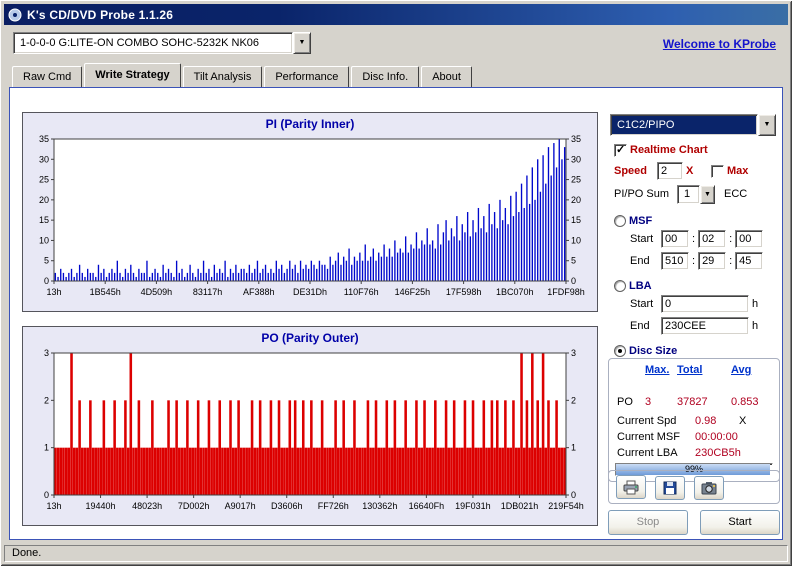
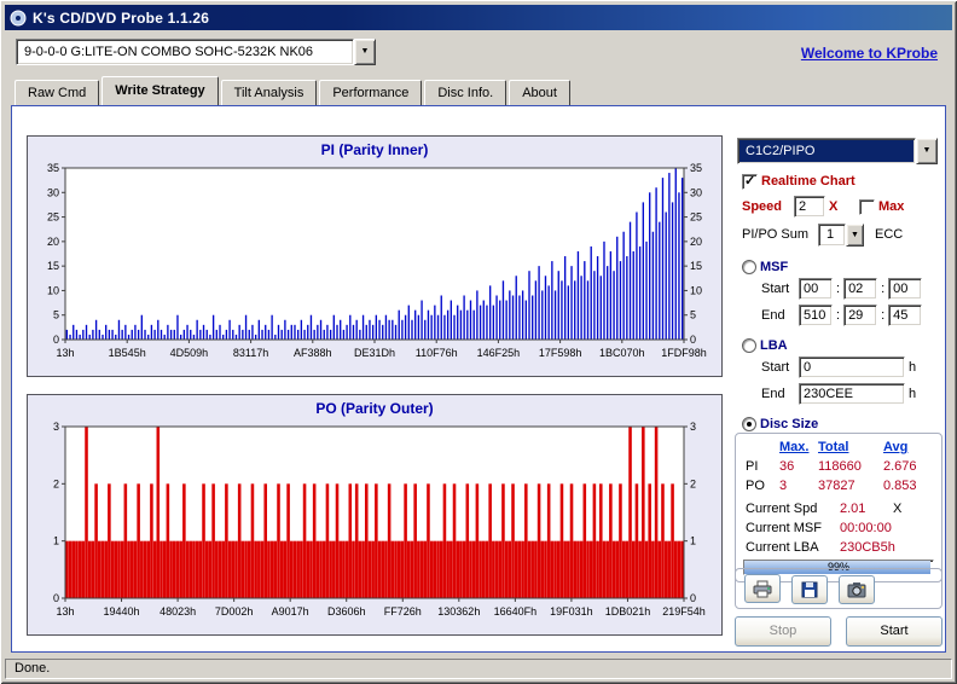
  K's CD/DVD Probe 1.1.26
- 1-0-0-0 G:LITE-ON COMBO SOHC-5232K NK06
+ 9-0-0-0 G:LITE-ON COMBO SOHC-5232K NK06
  Welcome to KProbe
  Raw Cmd
  Write Strategy
  Tilt Analysis
  Performance
  Disc Info.
  About
  PI (Parity Inner)
  0
  0
  5
  5
  10
  10
  15
  15
  20
  20
  25
  25
  30
  30
  35
  35
  13h
  1B545h
  4D509h
  83117h
  AF388h
  DE31Dh
  110F76h
  146F25h
  17F598h
  1BC070h
  1FDF98h
  PO (Parity Outer)
  0
  0
  1
  1
  2
  2
  3
  3
  13h
  19440h
  48023h
  7D002h
  A9017h
  D3606h
  FF726h
  130362h
  16640Fh
  19F031h
  1DB021h
  219F54h
  C1C2/PIPO
  Realtime Chart
  Speed
  2
  X
  Max
  PI/PO Sum
  1
  ECC
  MSF
  Start
  00
  :
  02
  :
  00
  End
  510
  :
  29
  :
  45
  LBA
  Start
  0
  h
  End
  230CEE
  h
  Disc Size
  Max.
  Total
  Avg
+ PI
+ 36
+ 118660
+ 2.676
  PO
  3
  37827
  0.853
  Current Spd
- 0.98
+ 2.01
  X
  Current MSF
  00:00:00
  Current LBA
  230CB5h
  99%
  Stop
  Start
  Done.
